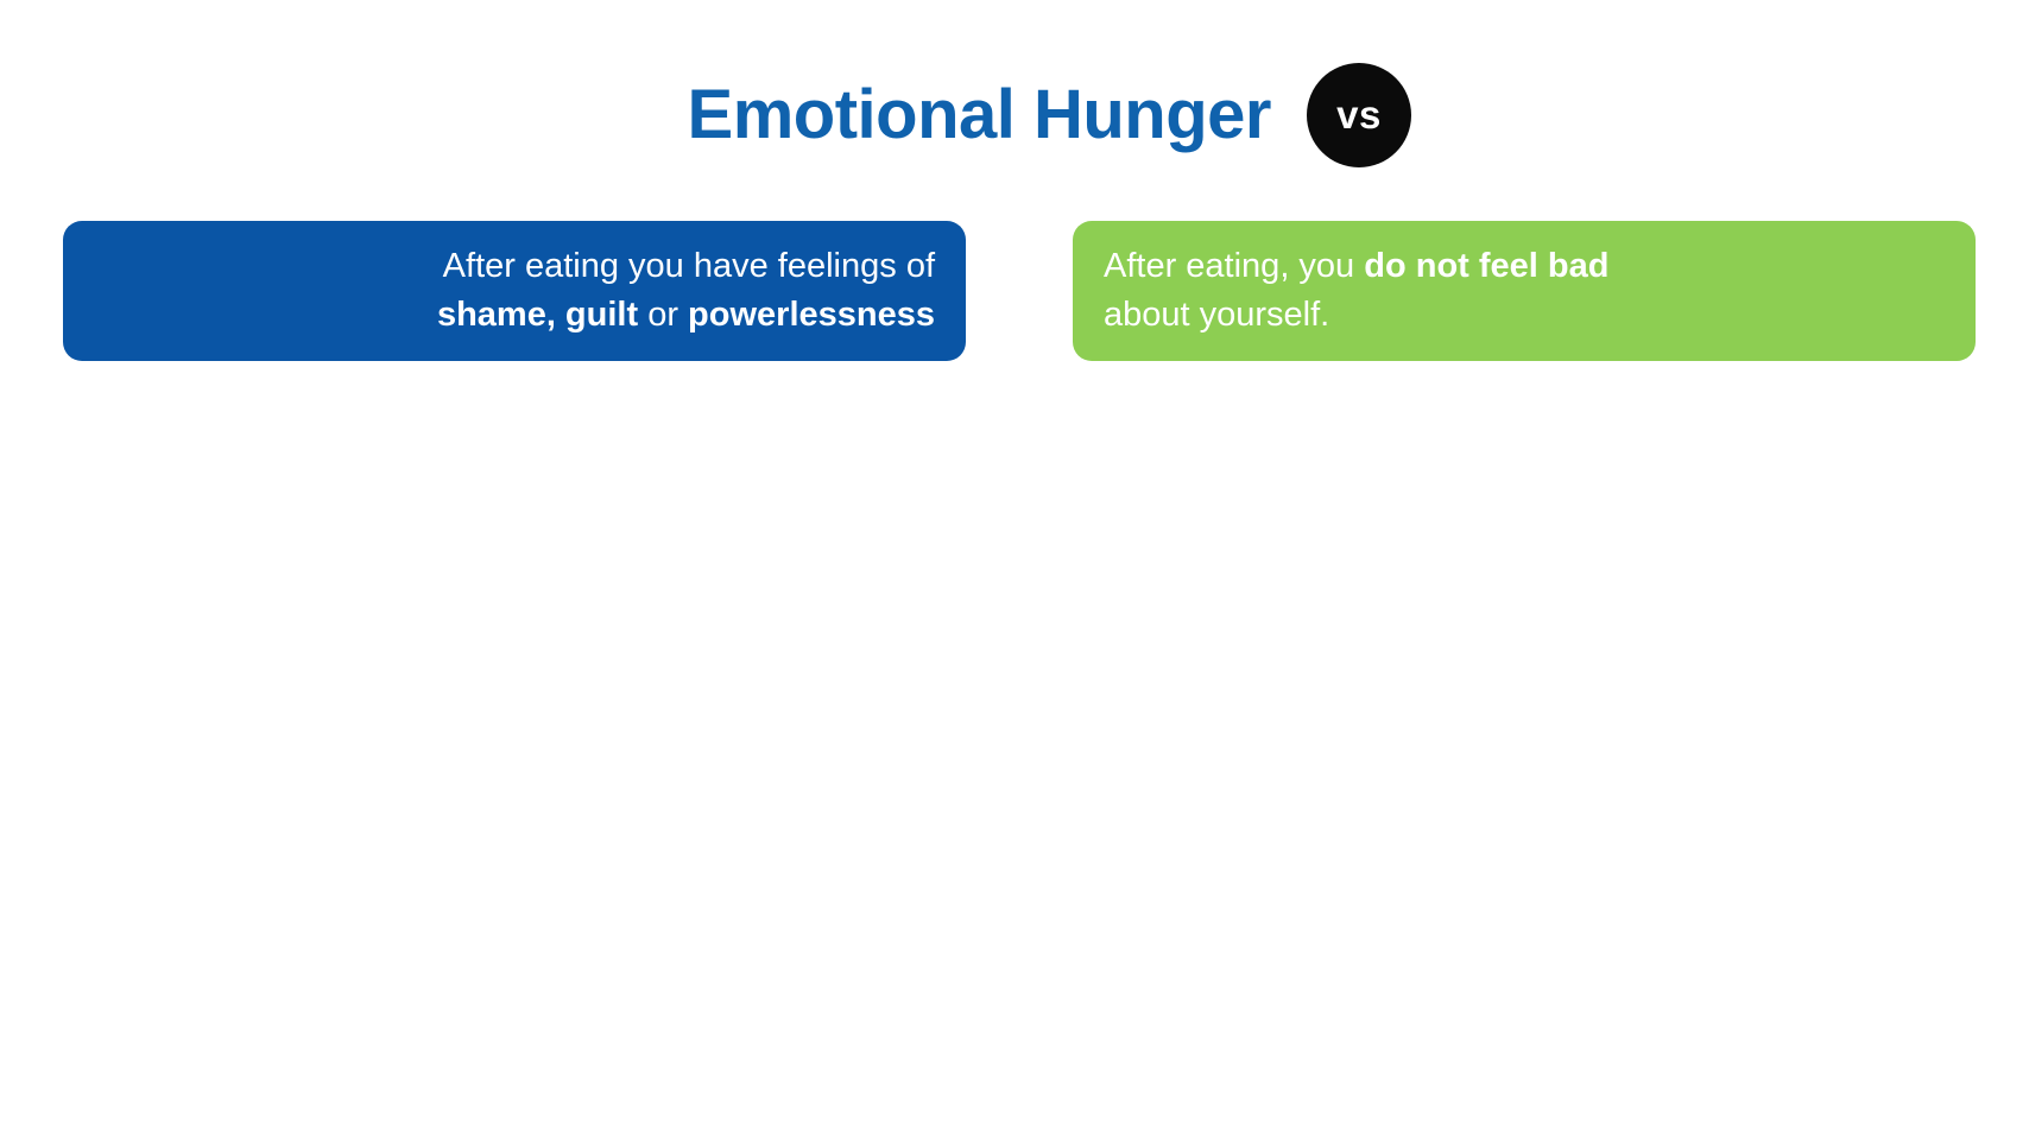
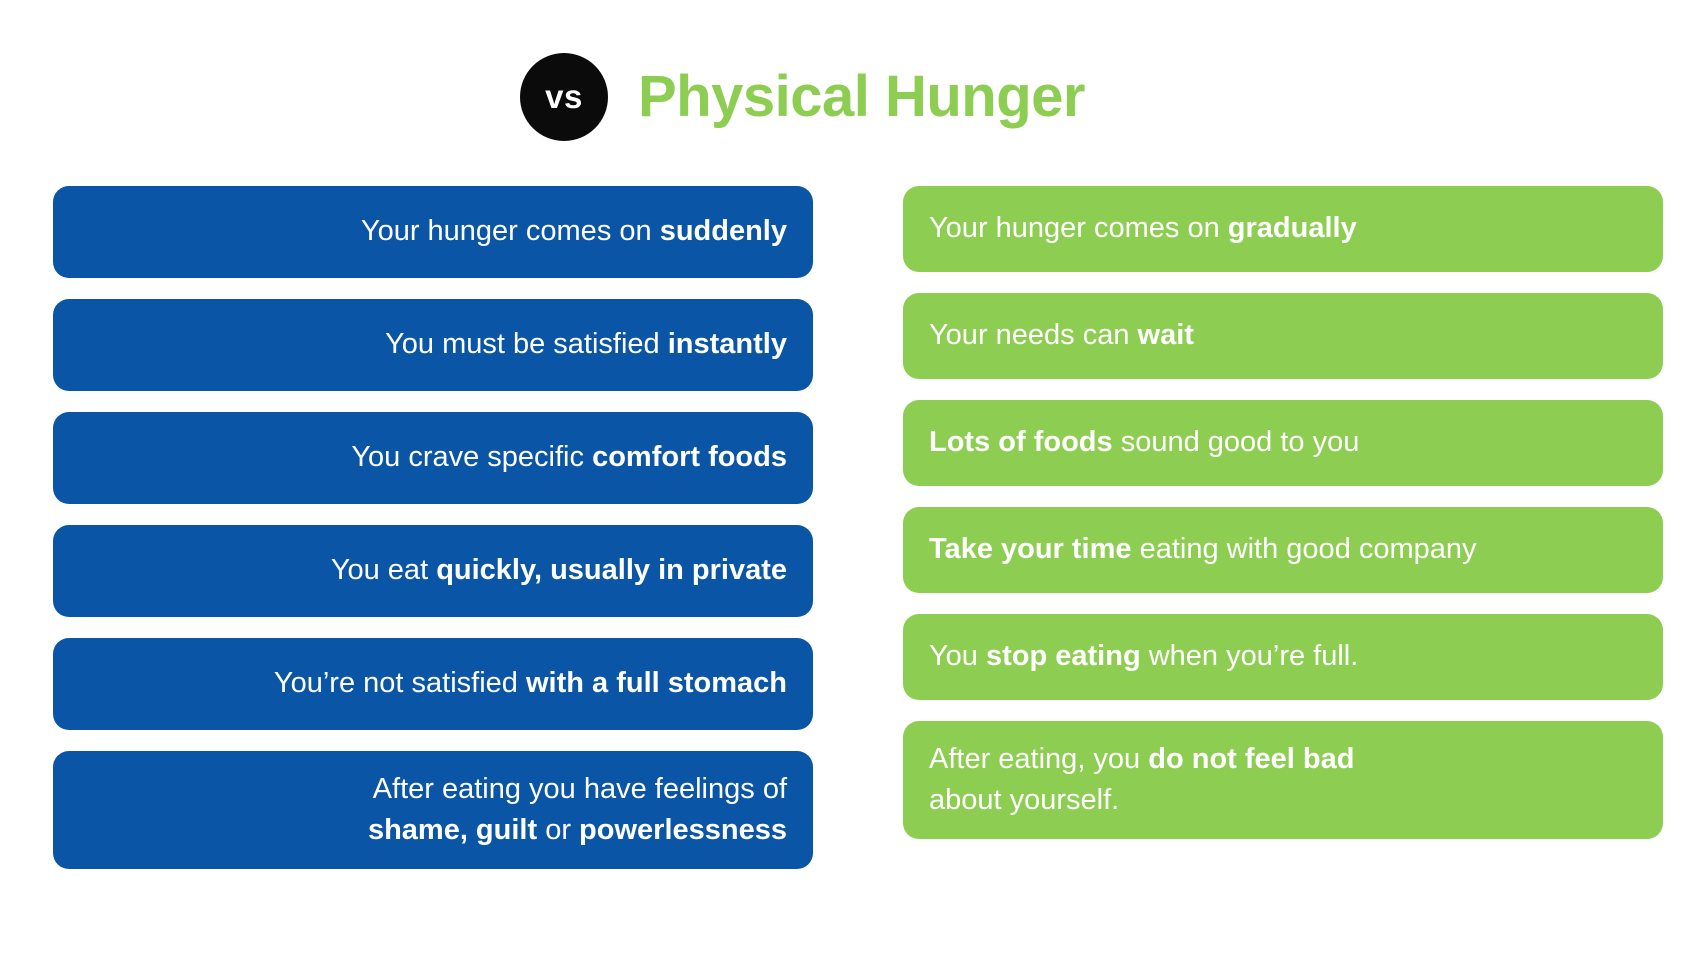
- Emotional Hunger
  vs
+ Physical Hunger
+ Your hunger comes on suddenly
+ You must be satisfied instantly
+ You crave specific comfort foods
+ You eat quickly, usually in private
+ You’re not satisfied with a full stomach
  After eating you have feelings of
  shame, guilt or powerlessness
+ Your hunger comes on gradually
+ Your needs can wait
+ Lots of foods sound good to you
+ Take your time eating with good company
+ You stop eating when you’re full.
  After eating, you do not feel bad
  about yourself.
